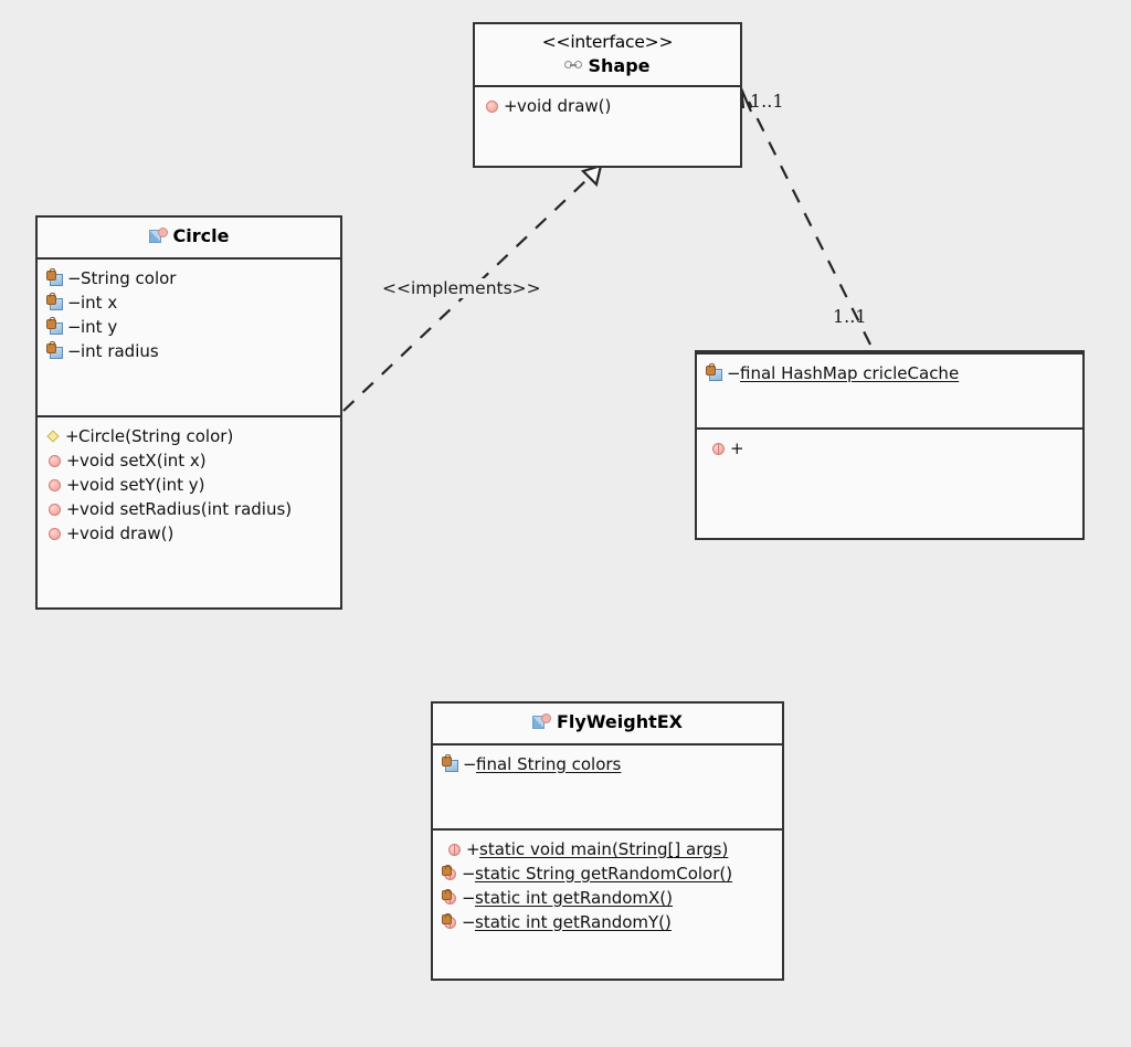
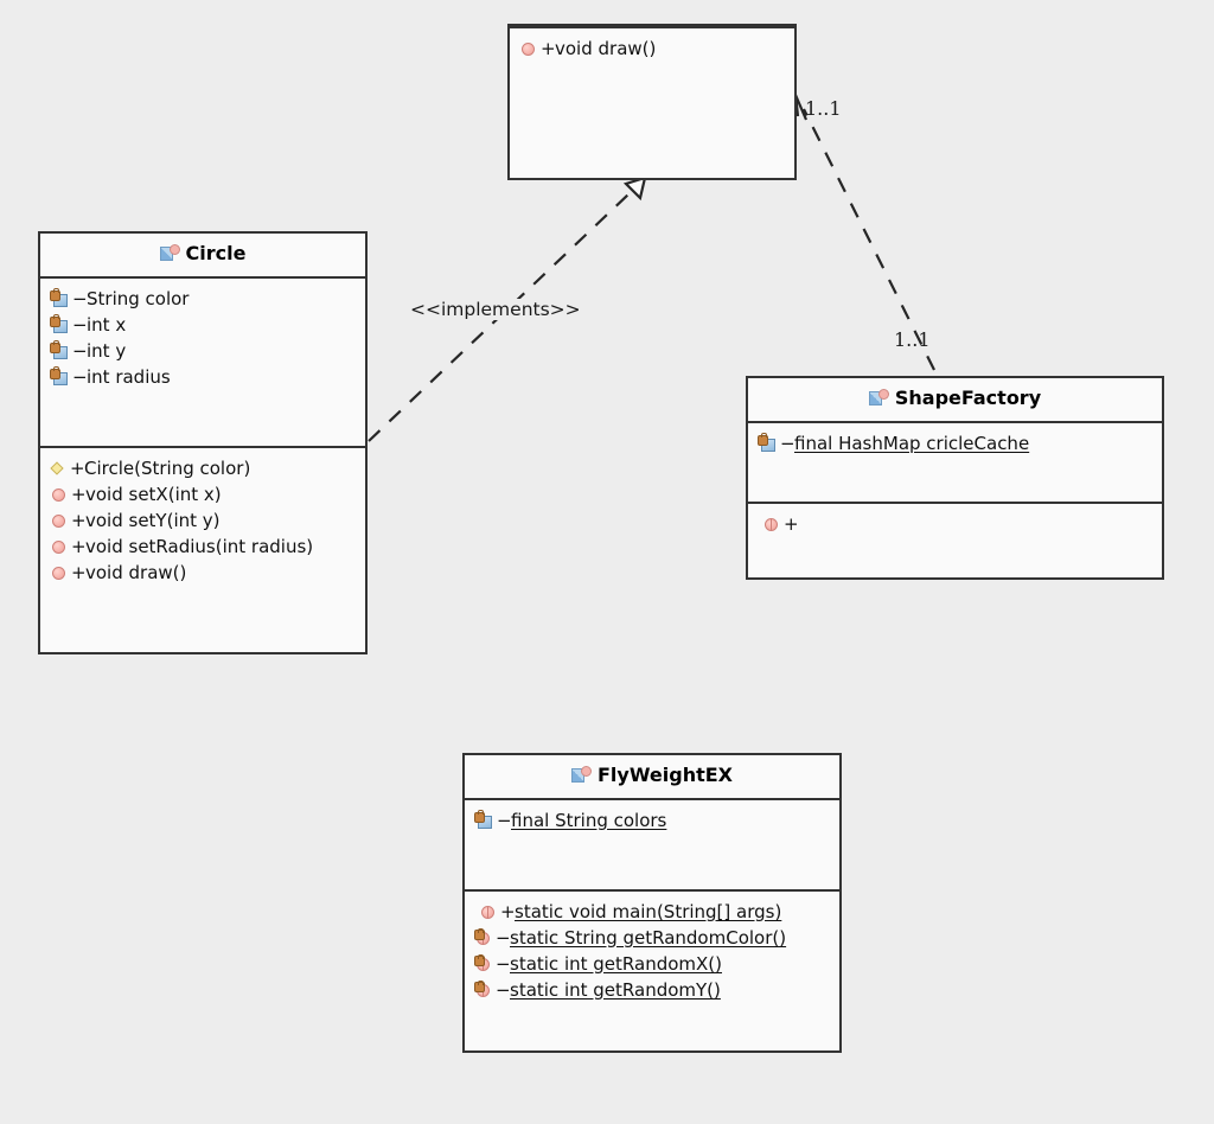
  <<implements>>
  1..1
  1..1
- <<interface>>
- Shape
  +
  void draw()
  Circle
  −
  String color
  −
  int x
  −
  int y
  −
  int radius
  +
  Circle(String color)
  +
  void setX(int x)
  +
  void setY(int y)
  +
  void setRadius(int radius)
  +
  void draw()
+ ShapeFactory
  −
  final HashMap cricleCache
  +
  FlyWeightEX
  −
  final String colors
  +
  static void main(String[] args)
  −
  static String getRandomColor()
  −
  static int getRandomX()
  −
  static int getRandomY()
